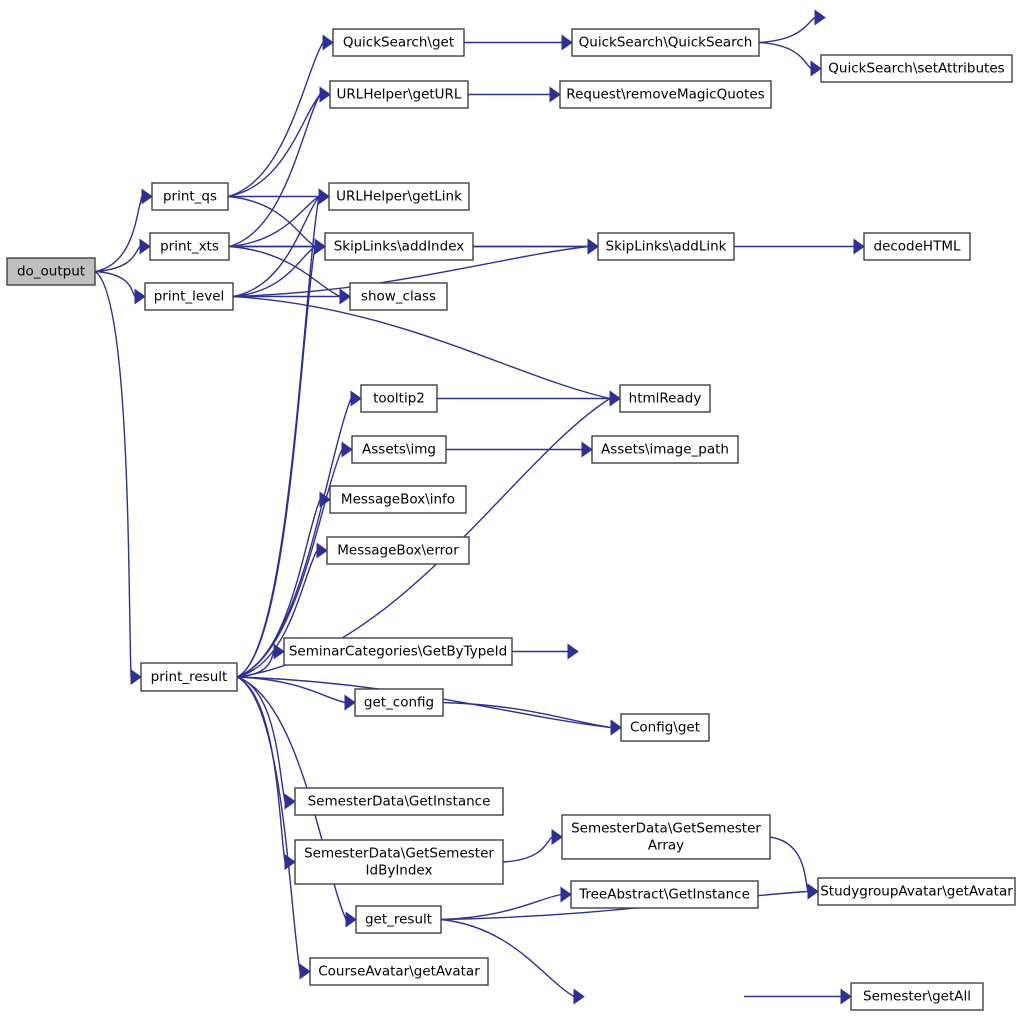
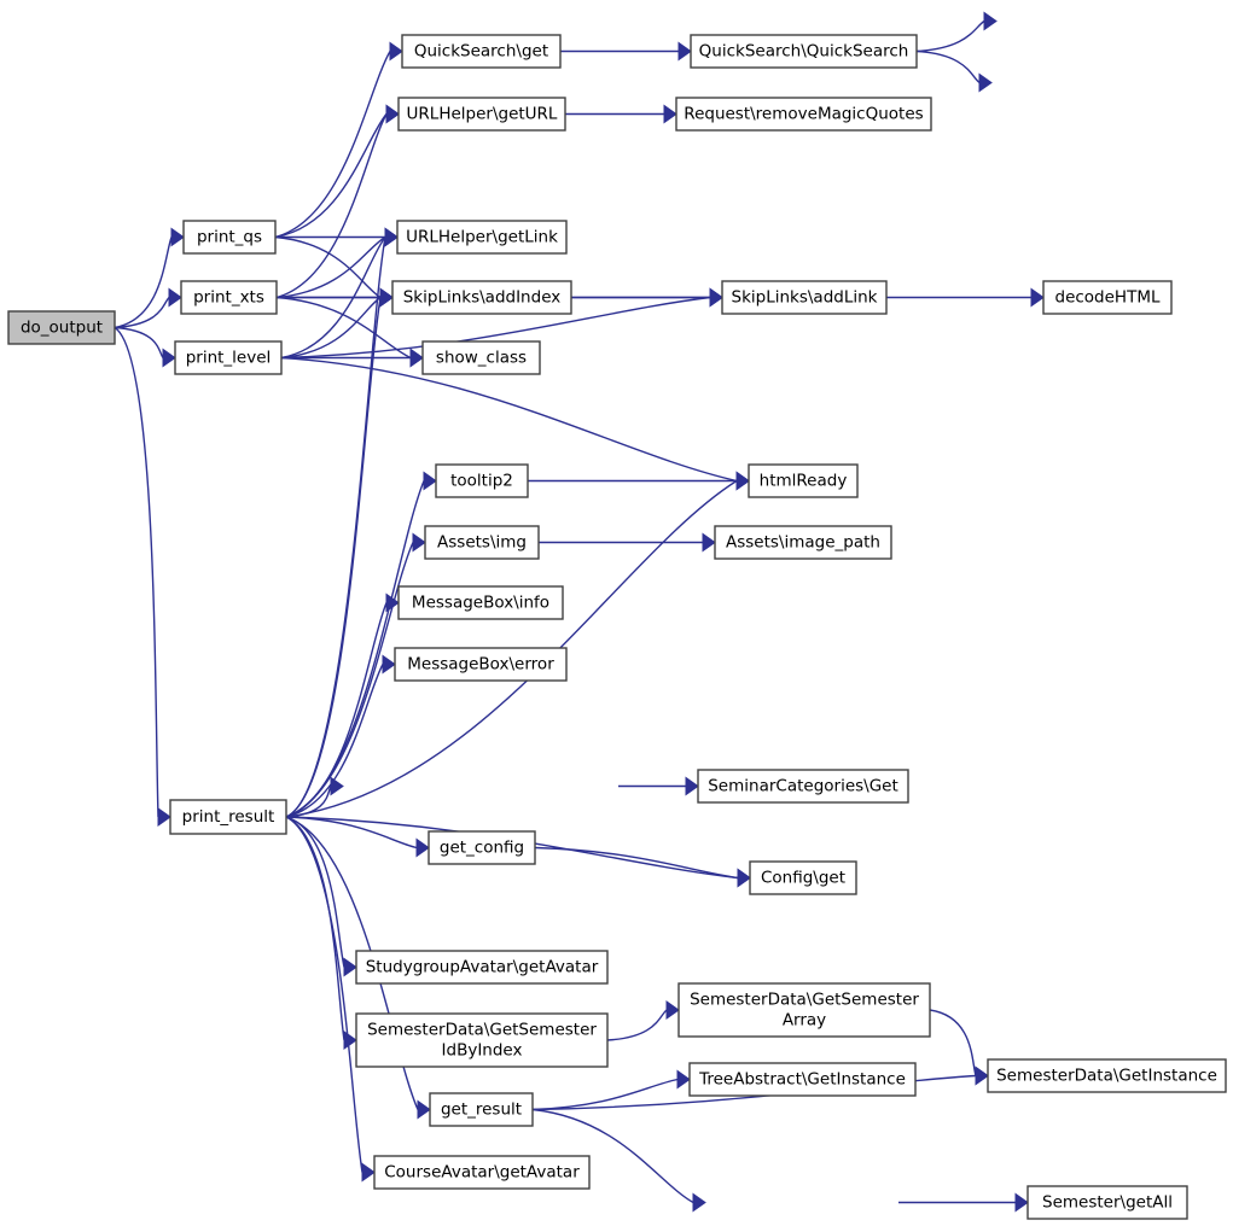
  do_output
  print_qs
  print_xts
  print_level
  print_result
  QuickSearch\get
  URLHelper\getURL
  URLHelper\getLink
  SkipLinks\addIndex
  show_class
  tooltip2
  Assets\img
  MessageBox\info
  MessageBox\error
- SeminarCategories\GetByTypeId
  get_config
- SemesterData\GetInstance
+ StudygroupAvatar\getAvatar
  SemesterData\GetSemester IdByIndex
  get_result
  CourseAvatar\getAvatar
  QuickSearch\QuickSearch
  Request\removeMagicQuotes
  SkipLinks\addLink
  htmlReady
  Assets\image_path
+ SeminarCategories\Get
  Config\get
  SemesterData\GetSemester Array
  TreeAbstract\GetInstance
- StudygroupAvatar\getAvatar
+ SemesterData\GetInstance
- QuickSearch\setAttributes
  decodeHTML
  Semester\getAll
